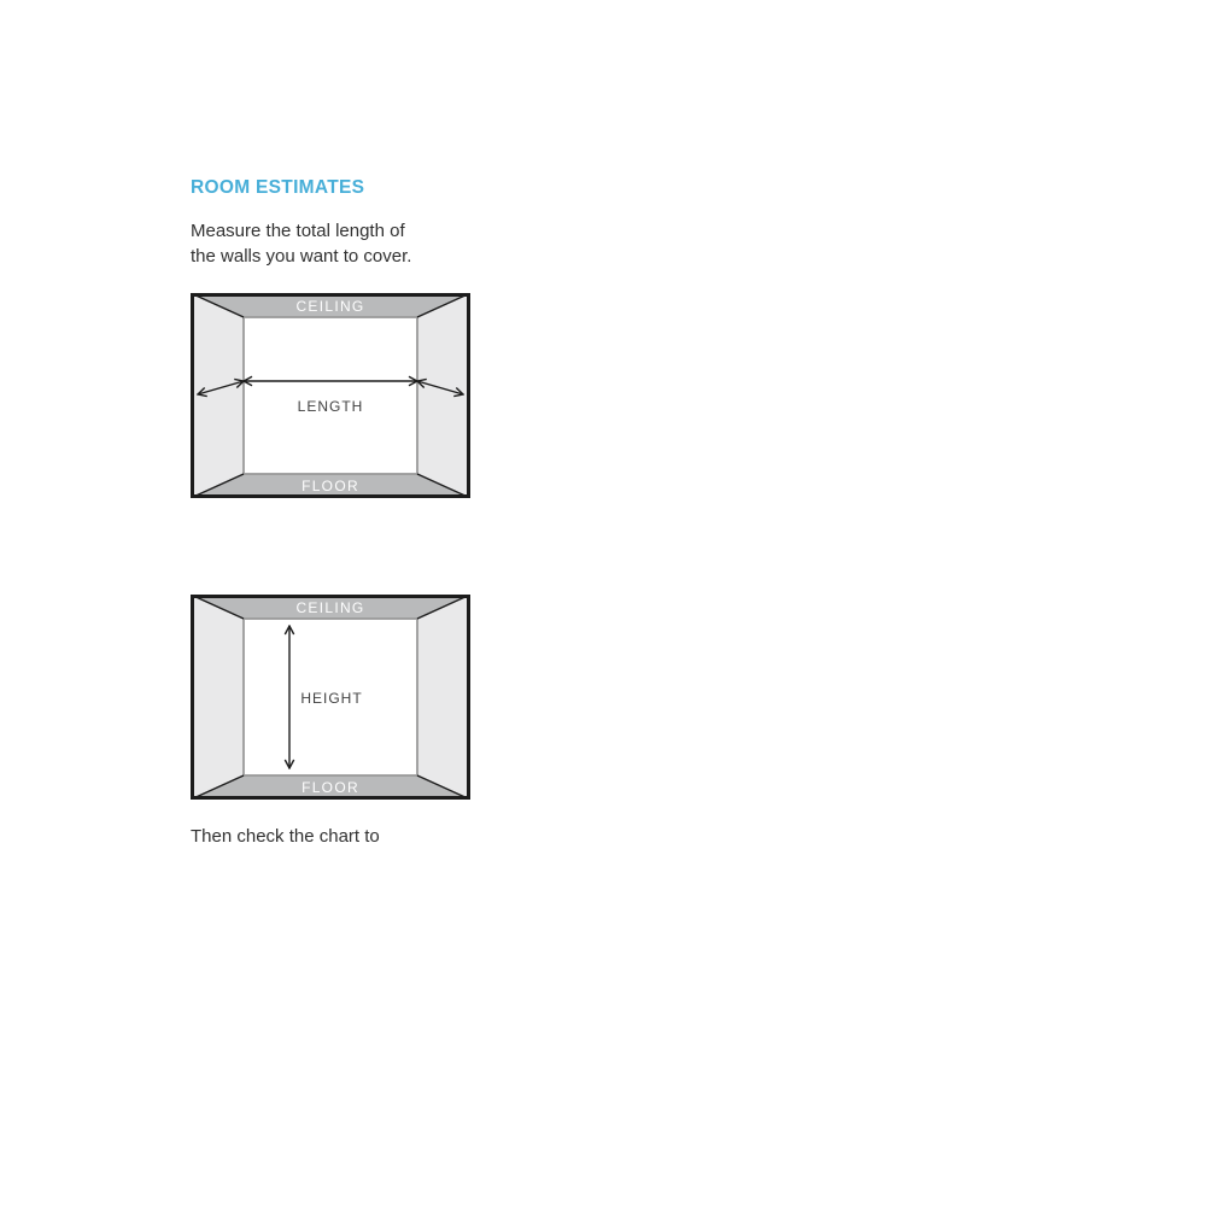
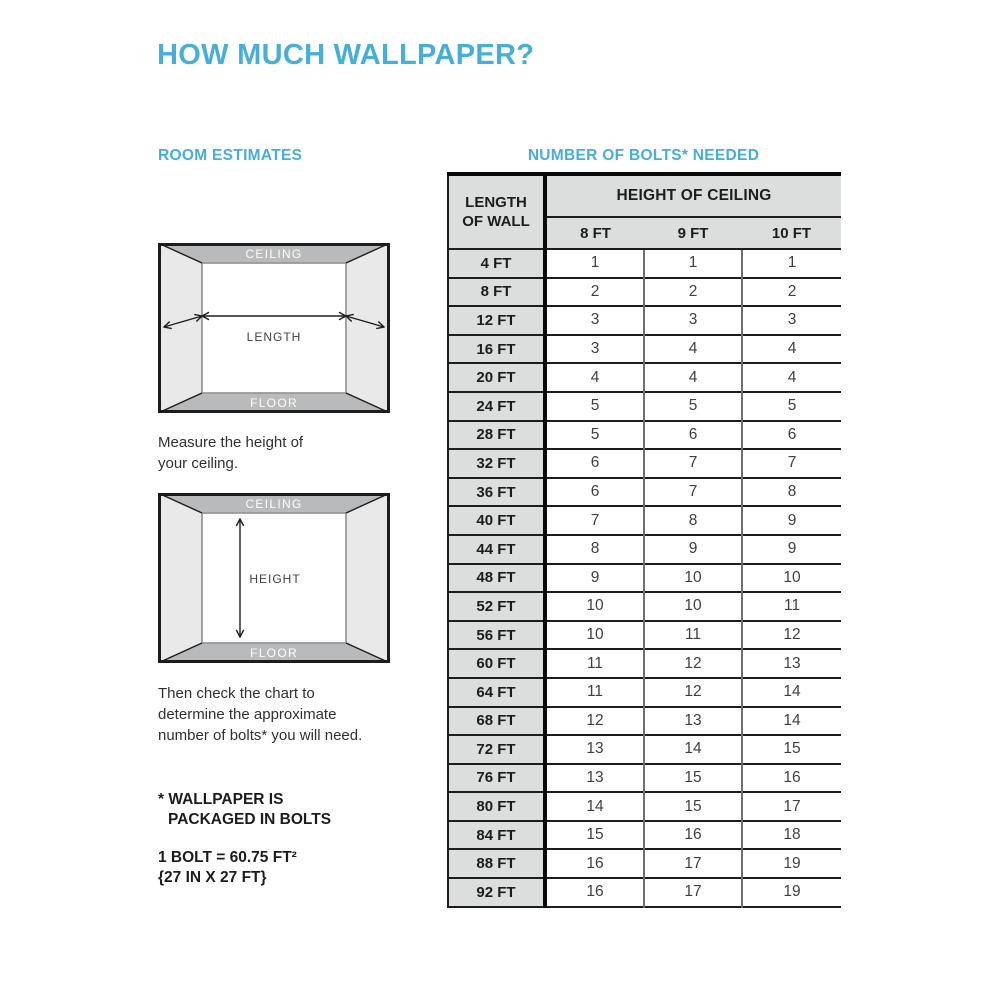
+ HOW MUCH WALLPAPER?
  ROOM ESTIMATES
- Measure the total length of
- the walls you want to cover.
  CEILING
  FLOOR
  LENGTH
+ Measure the height of
+ your ceiling.
  CEILING
  FLOOR
  HEIGHT
  Then check the chart to
+ determine the approximate
+ number of bolts* you will need.
+ * WALLPAPER IS
+ PACKAGED IN BOLTS
+ 1 BOLT = 60.75 FT²
+ {27 IN X 27 FT}
+ NUMBER OF BOLTS* NEEDED
+ LENGTH OF WALL	HEIGHT OF CEILING
+ 8 FT	9 FT	10 FT
+ 4 FT	1	1	1
+ 8 FT	2	2	2
+ 12 FT	3	3	3
+ 16 FT	3	4	4
+ 20 FT	4	4	4
+ 24 FT	5	5	5
+ 28 FT	5	6	6
+ 32 FT	6	7	7
+ 36 FT	6	7	8
+ 40 FT	7	8	9
+ 44 FT	8	9	9
+ 48 FT	9	10	10
+ 52 FT	10	10	11
+ 56 FT	10	11	12
+ 60 FT	11	12	13
+ 64 FT	11	12	14
+ 68 FT	12	13	14
+ 72 FT	13	14	15
+ 76 FT	13	15	16
+ 80 FT	14	15	17
+ 84 FT	15	16	18
+ 88 FT	16	17	19
+ 92 FT	16	17	19
